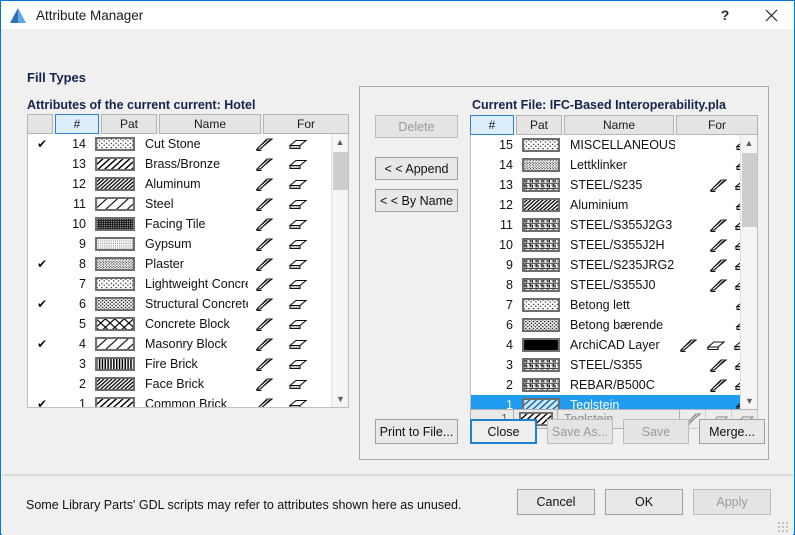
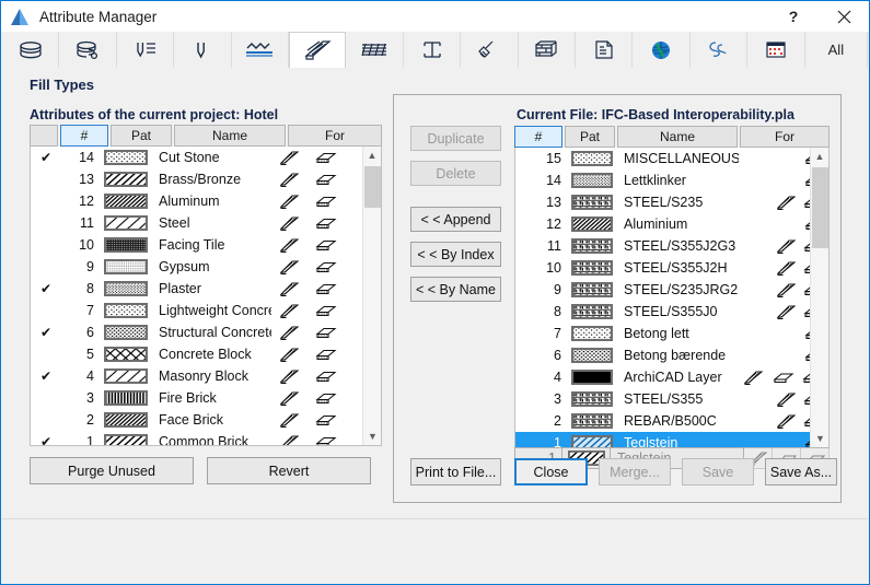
  Attribute Manager
  ?
+ All
  Fill Types
- Attributes of the current current: Hotel
+ Attributes of the current project: Hotel
  #
  Pat
  Name
  For
  ✔
  14
  Cut Stone
  13
  Brass/Bronze
  12
  Aluminum
  11
  Steel
  10
  Facing Tile
  9
  Gypsum
  ✔
  8
  Plaster
  7
  Lightweight Concr
  ✔
  6
  Structural Concret
  5
  Concrete Block
  ✔
  4
  Masonry Block
  3
  Fire Brick
  2
  Face Brick
  ✔
  1
  Common Brick
  ▲
  ▼
+ Purge Unused
+ Revert
+ Duplicate
  Delete
  < < Append
+ < < By Index
  < < By Name
  Current File: IFC-Based Interoperability.pla
  #
  Pat
  Name
  For
  15
  MISCELLANEOUS
  14
  Lettklinker
  13
  STEEL/S235
  12
  Aluminium
  11
  STEEL/S355J2G3
  10
  STEEL/S355J2H
  9
  STEEL/S235JRG2
  8
  STEEL/S355J0
  7
  Betong lett
  6
  Betong bærende
  4
  ArchiCAD Layer
  3
  STEEL/S355
  2
  REBAR/B500C
  1
  Teglstein
  ▲
  ▼
  Print to File...
  Close
- Save As...
+ Merge...
  Save
- Merge...
+ Save As...
- Some Library Parts' GDL scripts may refer to attributes shown here as unused.
- Cancel
- OK
- Apply
